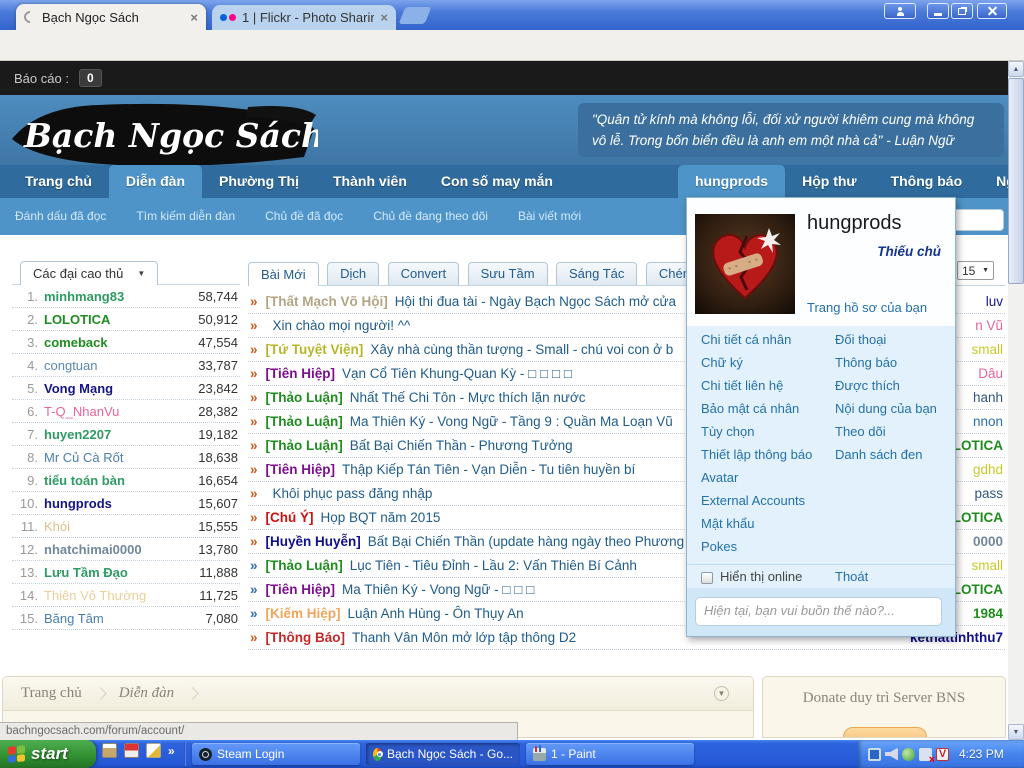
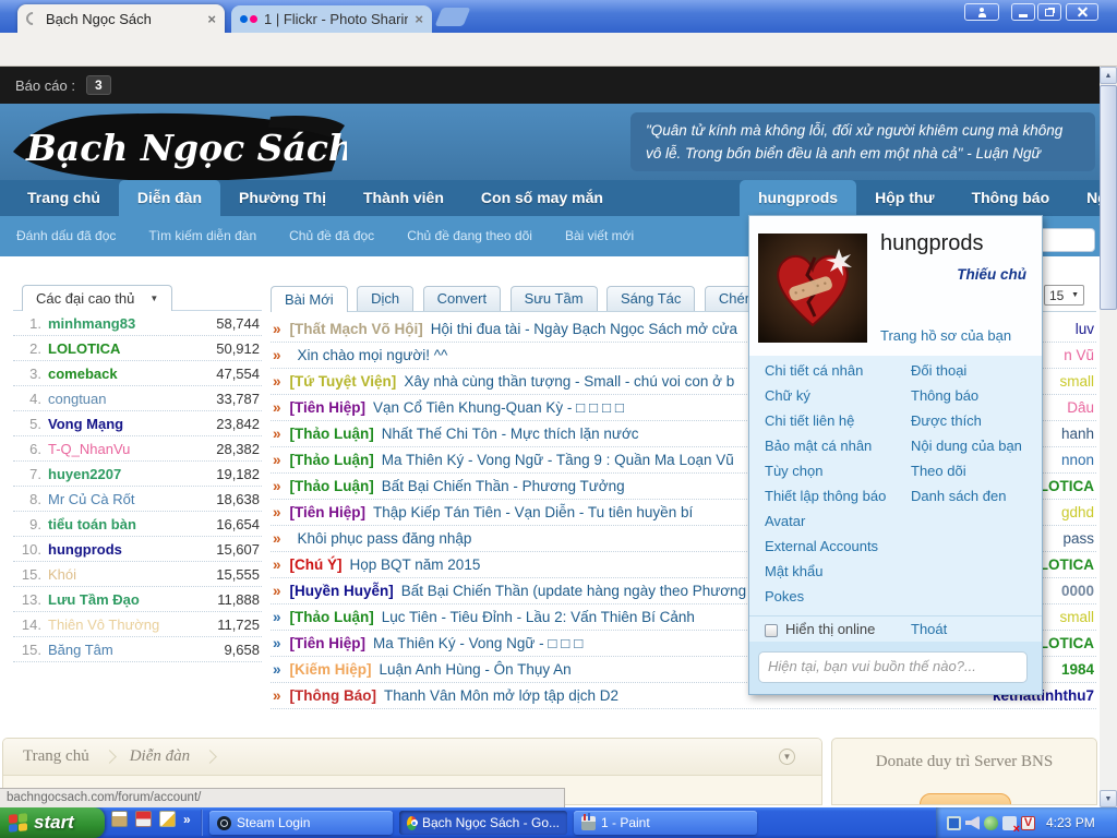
  Bạch Ngọc Sách
  ×
  1 | Flickr - Photo Sharin
  ×
  Báo cáo :
- 0
+ 3
  Bạch Ngọc Sách
  "Quân tử kính mà không lỗi, đối xử người khiêm cung mà không vô lễ. Trong bốn biển đều là anh em một nhà cả" - Luận Ngữ
  Trang chủ
  Diễn đàn
  Phường Thị
  Thành viên
  Con số may mắn
  hungprods
  Hộp thư
  Thông báo
  Đánh dấu đã đọc
  Tìm kiếm diễn đàn
  Chủ đề đã đọc
  Chủ đề đang theo dõi
  Bài viết mới
  Các đại cao thủ
  ▼
  1. minhmang83
  58,744
  2. LOLOTICA
  50,912
  3. comeback
  47,554
  4. congtuan
  33,787
  5. Vong Mạng
  23,842
  6. T-Q_NhanVu
  28,382
  7. huyen2207
  19,182
  8. Mr Củ Cà Rốt
  18,638
  9. tiểu toán bàn
  16,654
  10. hungprods
  15,607
- 11. Khói
+ 15. Khói
  15,555
- 12. nhatchimai0000
- 13,780
  13. Lưu Tầm Đạo
  11,888
  14. Thiên Vô Thường
  11,725
  15. Băng Tâm
- 7,080
+ 9,658
  Bài Mới Dịch Convert Sưu Tầm Sáng Tác Ché
  » [Thất Mạch Võ Hội] Hội thi đua tài - Ngày Bạch Ngọc Sách mở cửa
  luv
  » Xin chào mọi người! ^^
  n Vũ
  » [Tứ Tuyệt Viện] Xây nhà cùng thần tượng - Small - chú voi con ở b
  small
  » [Tiên Hiệp] Vạn Cổ Tiên Khung-Quan Kỳ - □ □ □ □
  Dâu
  » [Thảo Luận] Nhất Thế Chi Tôn - Mực thích lặn nước
  hanh
  » [Thảo Luận] Ma Thiên Ký - Vong Ngữ - Tầng 9 : Quần Ma Loạn Vũ
  nnon
  » [Thảo Luận] Bất Bại Chiến Thần - Phương Tưởng
  LOTICA
  » [Tiên Hiệp] Thập Kiếp Tán Tiên - Vạn Diễn - Tu tiên huyền bí
  gdhd
  » Khôi phục pass đăng nhập
  pass
  » [Chú Ý] Họp BQT năm 2015
  LOTICA
  » [Huyền Huyễn] Bất Bại Chiến Thần (update hàng ngày theo Phương
  0000
  » [Thảo Luận] Lục Tiên - Tiêu Đỉnh - Lầu 2: Vấn Thiên Bí Cảnh
  small
  » [Tiên Hiệp] Ma Thiên Ký - Vong Ngữ - □ □ □
  LOTICA
  » [Kiếm Hiệp] Luận Anh Hùng - Ôn Thụy An
  1984
- » [Thông Báo] Thanh Vân Môn mở lớp tập thông D2
+ » [Thông Báo] Thanh Vân Môn mở lớp tập dịch D2
  kethattinhthu7
  15
  hungprods
  Thiếu chủ
  Trang hồ sơ của bạn
  Chi tiết cá nhân
  Chữ ký
  Chi tiết liên hệ
  Bảo mật cá nhân
  Tùy chọn
  Thiết lập thông báo
  Avatar
  External Accounts
  Mật khẩu
  Pokes
  Đối thoại
  Thông báo
  Được thích
  Nội dung của bạn
  Theo dõi
  Danh sách đen
  Hiển thị online
  Thoát
  Hiện tại, bạn vui buồn thế nào?...
  Trang chủ
  Diễn đàn
  ▼
  Donate duy trì Server BNS
  bachngocsach.com/forum/account/
  start
  »
  Steam Login
  Bạch Ngọc Sách - Go...
  1 - Paint
  V
  4:23 PM
